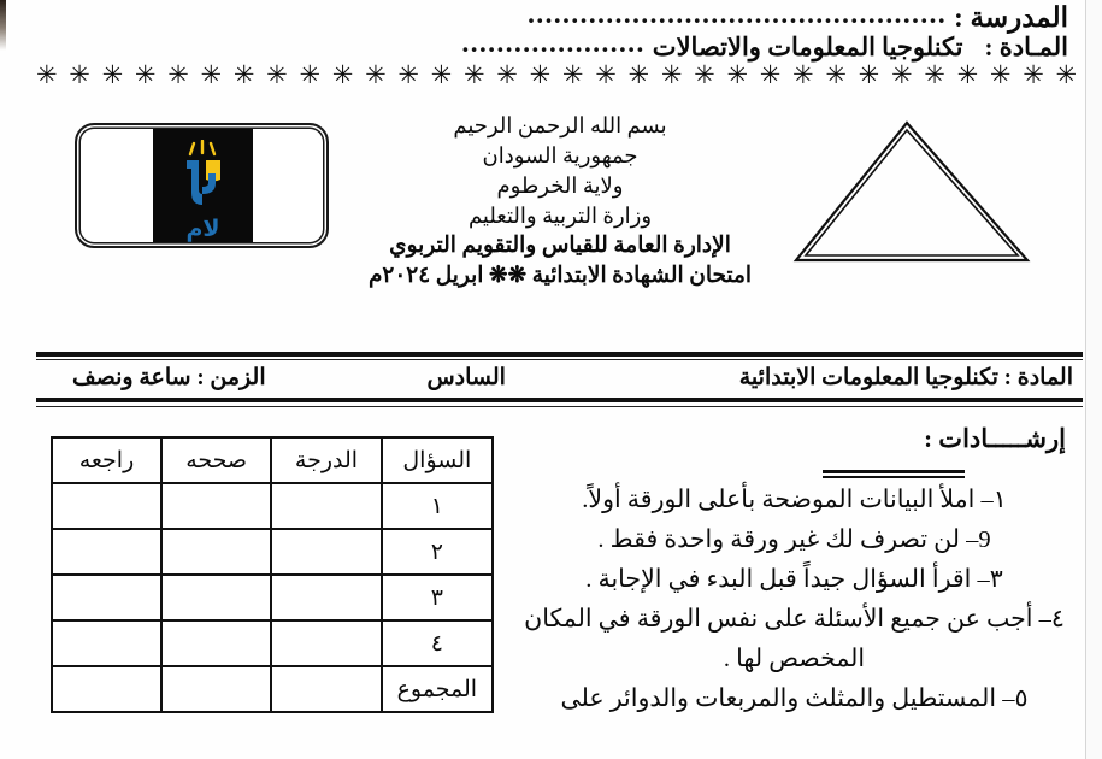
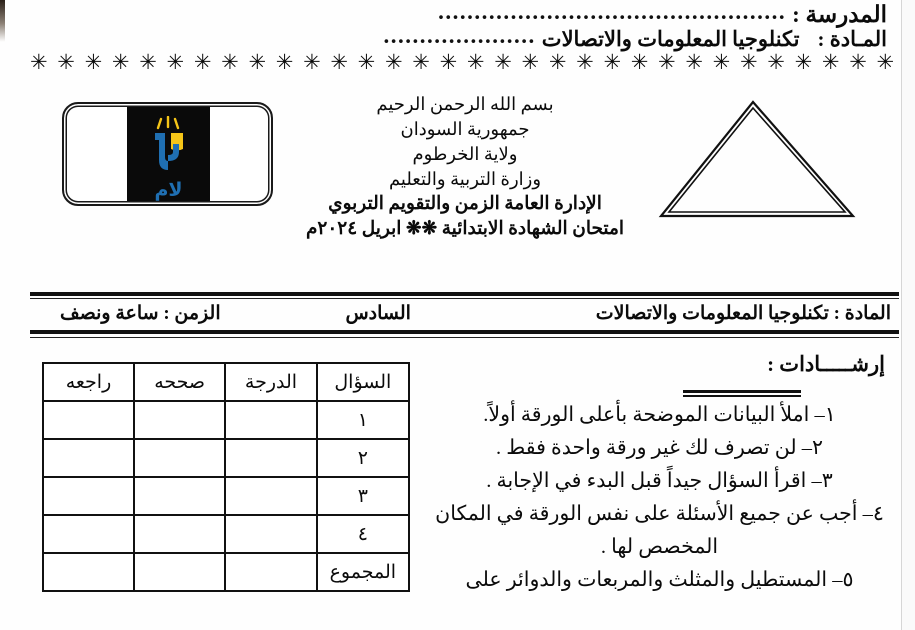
  المدرسة :
  ................................................
  المـادة :
  تكنلوجيا المعلومات والاتصالات
  .....................
  لام
  بسم الله الرحمن الرحيم
  جمهورية السودان
  ولاية الخرطوم
  وزارة التربية والتعليم
- الإدارة العامة للقياس والتقويم التربوي
+ الإدارة العامة الزمن والتقويم التربوي
  امتحان الشهادة الابتدائية ❋❋ ابريل ٢٠٢٤م
- المادة : تكنلوجيا المعلومات الابتدائية
+ المادة : تكنلوجيا المعلومات والاتصالات
  السادس
  الزمن : ساعة ونصف
  السؤال	الدرجة	صححه	راجعه
  ١
  ٢
  ٣
  ٤
  المجموع
  إرشـــــادات :
  ١– املأ البيانات الموضحة بأعلى الورقة أولاً.
- 9– لن تصرف لك غير ورقة واحدة فقط .
+ ٢– لن تصرف لك غير ورقة واحدة فقط .
  ٣– اقرأ السؤال جيداً قبل البدء في الإجابة .
  ٤– أجب عن جميع الأسئلة على نفس الورقة في المكان المخصص لها .
  ٥– المستطيل والمثلث والمربعات والدوائر على
